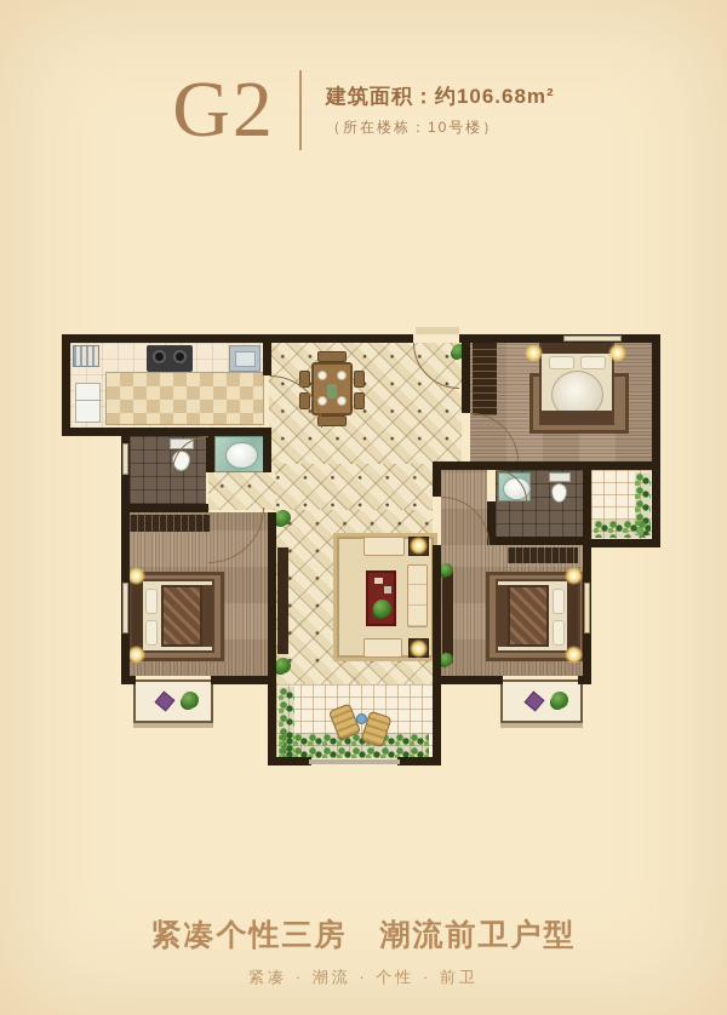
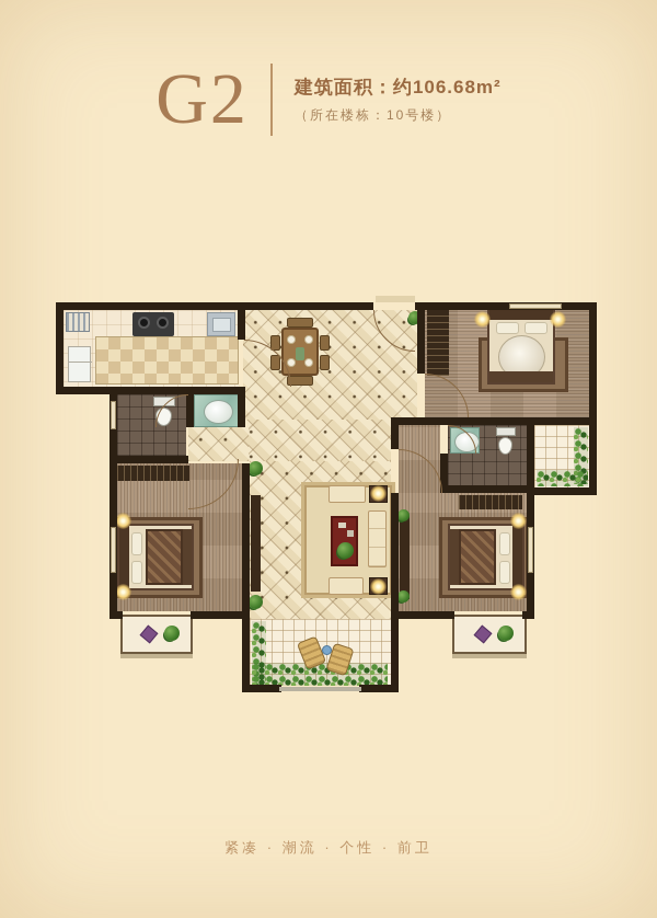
  G2
  建筑面积：约106.68m²
  （所在楼栋：10号楼）
- 紧凑个性三房 潮流前卫户型
  紧凑 · 潮流 · 个性 · 前卫
